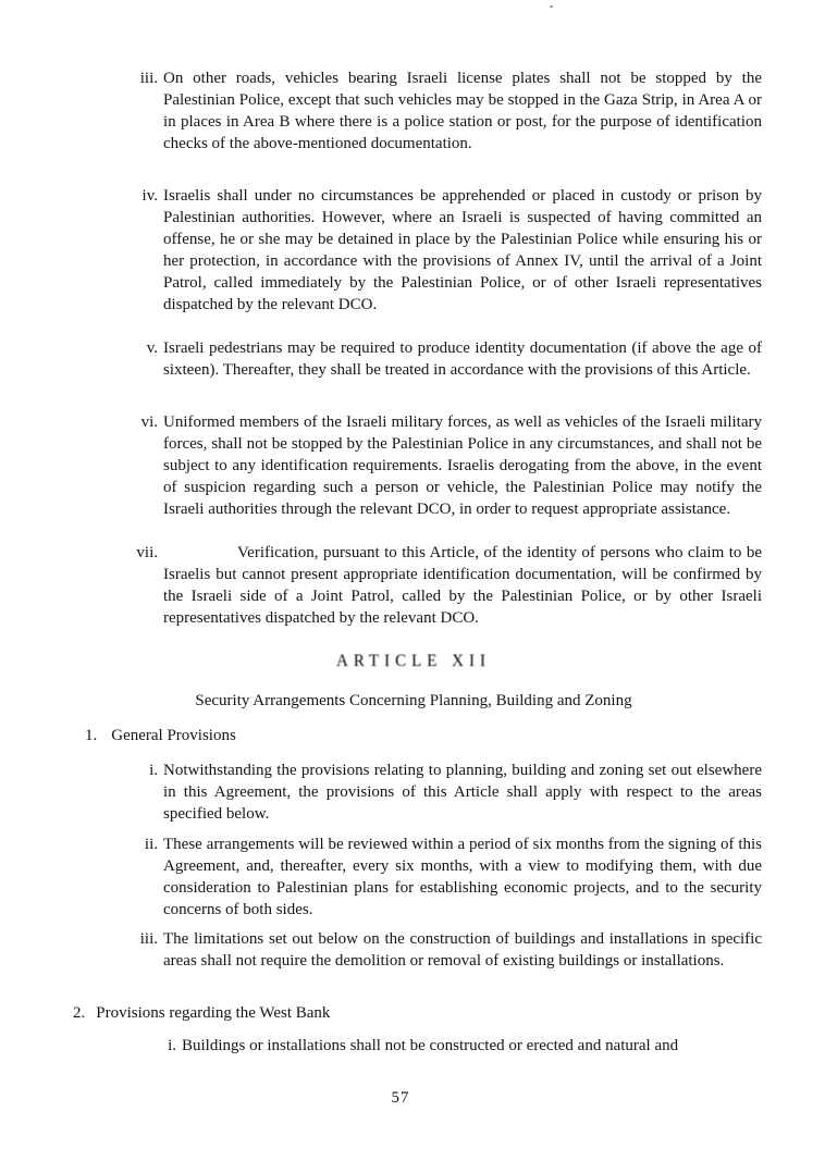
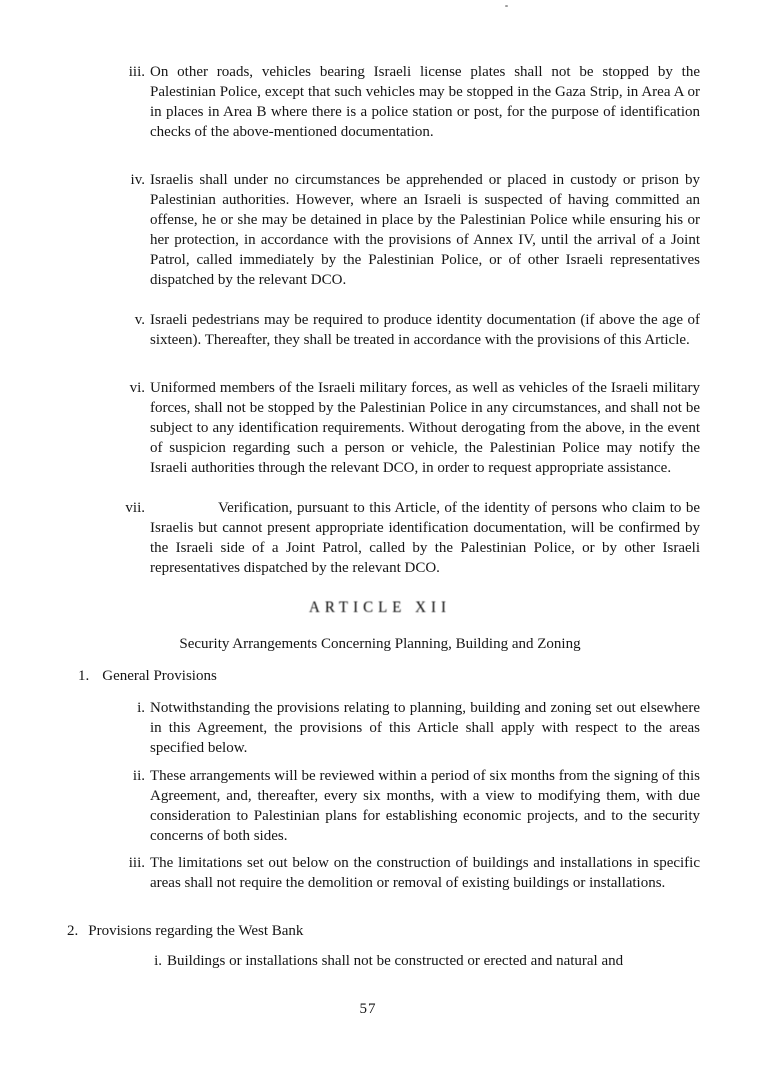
  iii.
  On other roads, vehicles bearing Israeli license plates shall not be stopped by the Palestinian Police, except that such vehicles may be stopped in the Gaza Strip, in Area A or in places in Area B where there is a police station or post, for the purpose of identification checks of the above-mentioned documentation.
  iv.
  Israelis shall under no circumstances be apprehended or placed in custody or prison by Palestinian authorities. However, where an Israeli is suspected of having committed an offense, he or she may be detained in place by the Palestinian Police while ensuring his or her protection, in accordance with the provisions of Annex IV, until the arrival of a Joint Patrol, called immediately by the Palestinian Police, or of other Israeli representatives dispatched by the relevant DCO.
  v.
  Israeli pedestrians may be required to produce identity documentation (if above the age of sixteen). Thereafter, they shall be treated in accordance with the provisions of this Article.
  vi.
- Uniformed members of the Israeli military forces, as well as vehicles of the Israeli military forces, shall not be stopped by the Palestinian Police in any circumstances, and shall not be subject to any identification requirements. Israelis derogating from the above, in the event of suspicion regarding such a person or vehicle, the Palestinian Police may notify the Israeli authorities through the relevant DCO, in order to request appropriate assistance.
+ Uniformed members of the Israeli military forces, as well as vehicles of the Israeli military forces, shall not be stopped by the Palestinian Police in any circumstances, and shall not be subject to any identification requirements. Without derogating from the above, in the event of suspicion regarding such a person or vehicle, the Palestinian Police may notify the Israeli authorities through the relevant DCO, in order to request appropriate assistance.
  vii.
  Verification, pursuant to this Article, of the identity of persons who claim to be Israelis but cannot present appropriate identification documentation, will be confirmed by the Israeli side of a Joint Patrol, called by the Palestinian Police, or by other Israeli representatives dispatched by the relevant DCO.
  ARTICLE XII
  Security Arrangements Concerning Planning, Building and Zoning
  1.
  General Provisions
  i.
  Notwithstanding the provisions relating to planning, building and zoning set out elsewhere in this Agreement, the provisions of this Article shall apply with respect to the areas specified below.
  ii.
  These arrangements will be reviewed within a period of six months from the signing of this Agreement, and, thereafter, every six months, with a view to modifying them, with due consideration to Palestinian plans for establishing economic projects, and to the security concerns of both sides.
  iii.
  The limitations set out below on the construction of buildings and installations in specific areas shall not require the demolition or removal of existing buildings or installations.
  2.
  Provisions regarding the West Bank
  i.
  Buildings or installations shall not be constructed or erected and natural and
  57
